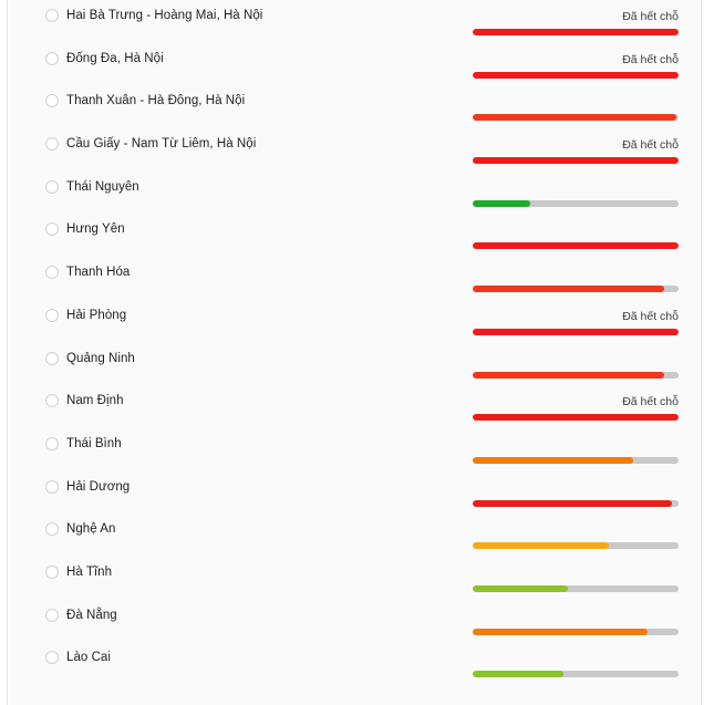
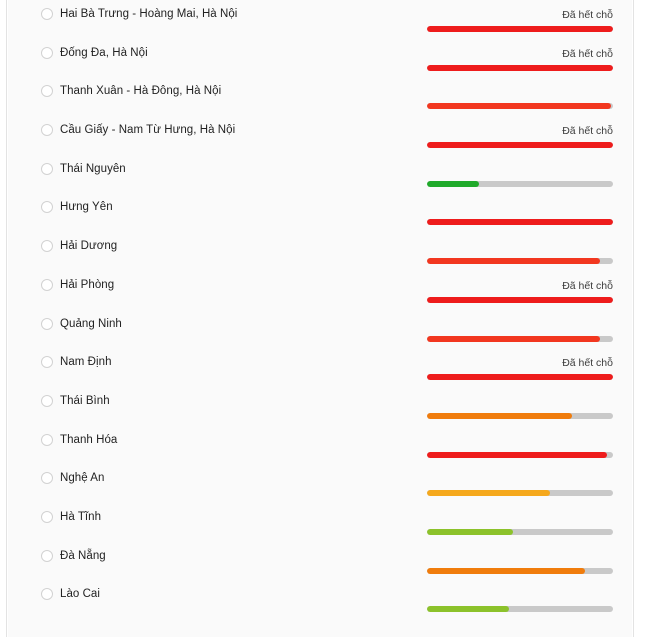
  Hai Bà Trưng - Hoàng Mai, Hà Nội
  Đã hết chỗ
  Đống Đa, Hà Nội
  Đã hết chỗ
  Thanh Xuân - Hà Đông, Hà Nội
- Cầu Giấy - Nam Từ Liêm, Hà Nội
+ Cầu Giấy - Nam Từ Hưng, Hà Nội
  Đã hết chỗ
  Thái Nguyên
  Hưng Yên
- Thanh Hóa
+ Hải Dương
  Hải Phòng
  Đã hết chỗ
  Quảng Ninh
  Nam Định
  Đã hết chỗ
  Thái Bình
- Hải Dương
+ Thanh Hóa
  Nghệ An
  Hà Tĩnh
  Đà Nẵng
  Lào Cai
